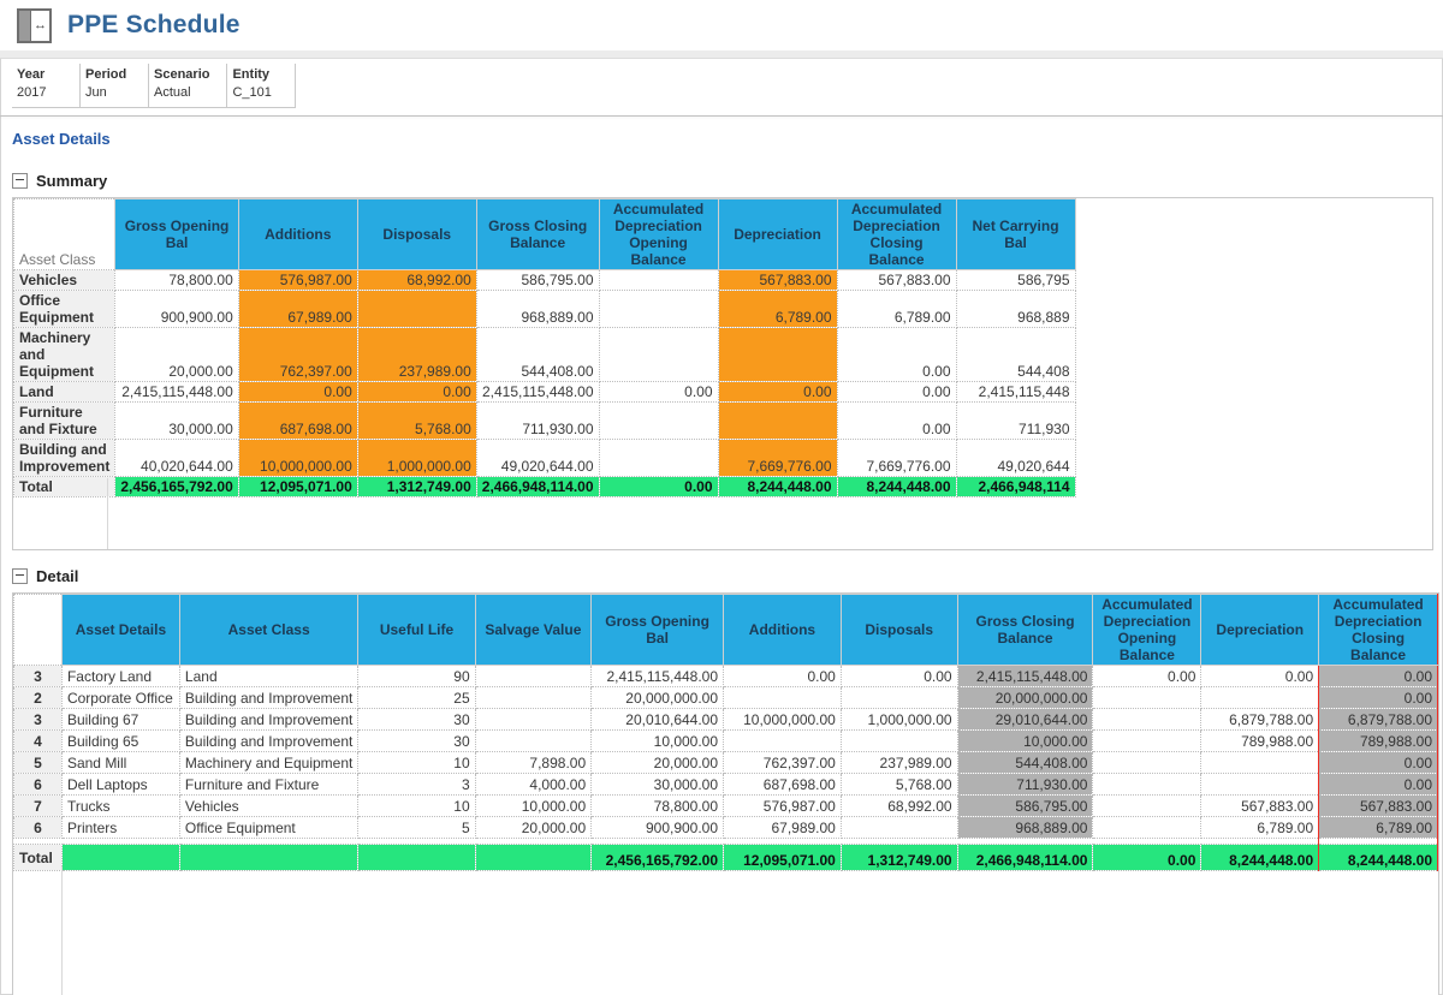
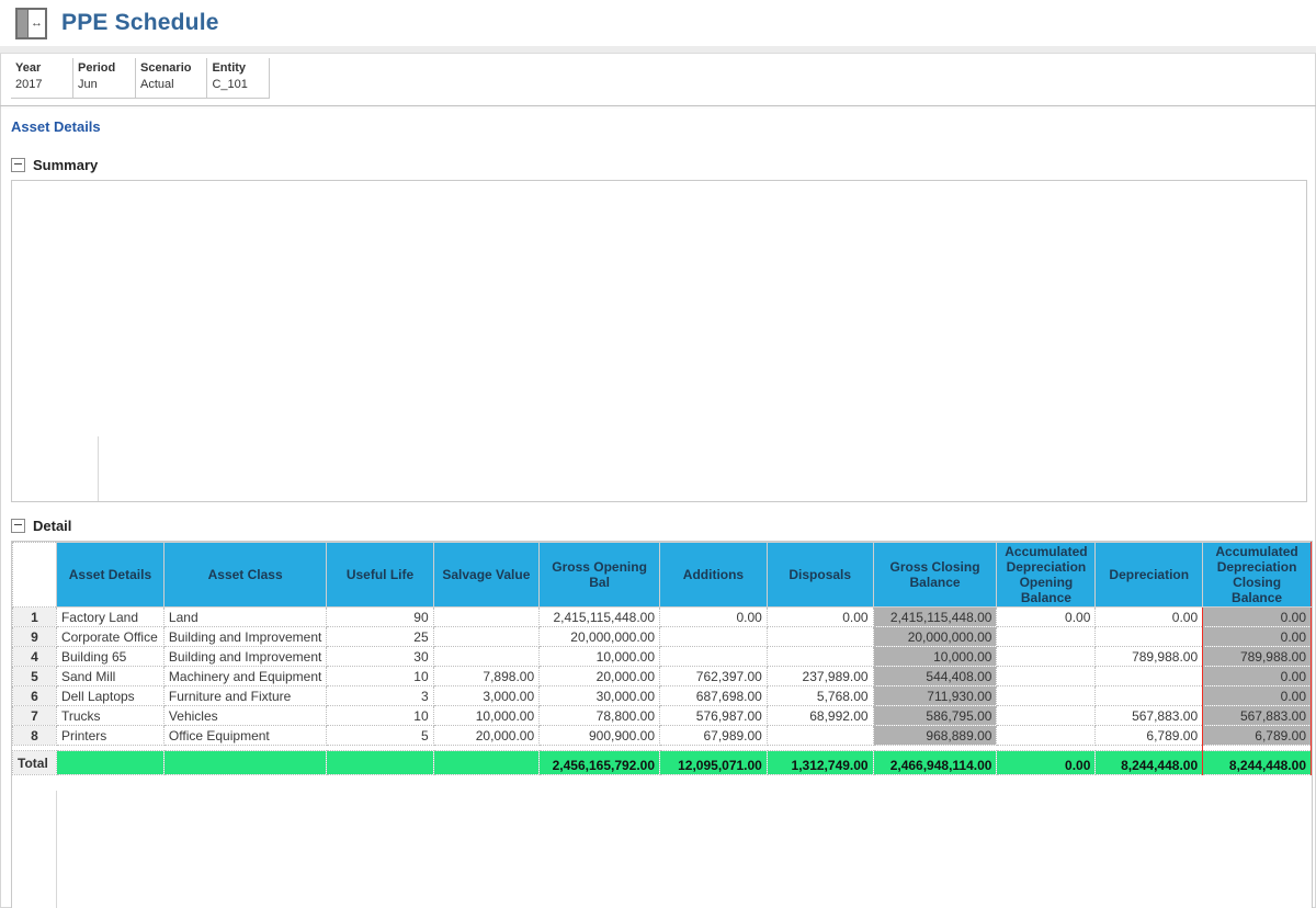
  ↔
  PPE Schedule
  Year
  2017
  Period
  Jun
  Scenario
  Actual
  Entity
  C_101
  Asset Details
  Summary
- Asset Class	Gross Opening Bal	Additions	Disposals	Gross Closing Balance	Accumulated Depreciation Opening Balance	Depreciation	Accumulated Depreciation Closing Balance	Net Carrying Bal
- Vehicles	78,800.00	576,987.00	68,992.00	586,795.00		567,883.00	567,883.00	586,795
- Office Equipment	900,900.00	67,989.00		968,889.00		6,789.00	6,789.00	968,889
- Machinery and Equipment	20,000.00	762,397.00	237,989.00	544,408.00			0.00	544,408
- Land	2,415,115,448.00	0.00	0.00	2,415,115,448.00	0.00	0.00	0.00	2,415,115,448
- Furniture and Fixture	30,000.00	687,698.00	5,768.00	711,930.00			0.00	711,930
- Building and Improvement	40,020,644.00	10,000,000.00	1,000,000.00	49,020,644.00		7,669,776.00	7,669,776.00	49,020,644
- Total	2,456,165,792.00	12,095,071.00	1,312,749.00	2,466,948,114.00	0.00	8,244,448.00	8,244,448.00	2,466,948,114
  Detail
  	Asset Details	Asset Class	Useful Life	Salvage Value	Gross Opening Bal	Additions	Disposals	Gross Closing Balance	Accumulated Depreciation Opening Balance	Depreciation	Accumulated Depreciation Closing Balance
- 3	Factory Land	Land	90		2,415,115,448.00	0.00	0.00	2,415,115,448.00	0.00	0.00	0.00
+ 1	Factory Land	Land	90		2,415,115,448.00	0.00	0.00	2,415,115,448.00	0.00	0.00	0.00
- 2	Corporate Office	Building and Improvement	25		20,000,000.00			20,000,000.00			0.00
+ 9	Corporate Office	Building and Improvement	25		20,000,000.00			20,000,000.00			0.00
- 3	Building 67	Building and Improvement	30		20,010,644.00	10,000,000.00	1,000,000.00	29,010,644.00		6,879,788.00	6,879,788.00
  4	Building 65	Building and Improvement	30		10,000.00			10,000.00		789,988.00	789,988.00
  5	Sand Mill	Machinery and Equipment	10	7,898.00	20,000.00	762,397.00	237,989.00	544,408.00			0.00
- 6	Dell Laptops	Furniture and Fixture	3	4,000.00	30,000.00	687,698.00	5,768.00	711,930.00			0.00
+ 6	Dell Laptops	Furniture and Fixture	3	3,000.00	30,000.00	687,698.00	5,768.00	711,930.00			0.00
  7	Trucks	Vehicles	10	10,000.00	78,800.00	576,987.00	68,992.00	586,795.00		567,883.00	567,883.00
- 6	Printers	Office Equipment	5	20,000.00	900,900.00	67,989.00		968,889.00		6,789.00	6,789.00
+ 8	Printers	Office Equipment	5	20,000.00	900,900.00	67,989.00		968,889.00		6,789.00	6,789.00
  Total					2,456,165,792.00	12,095,071.00	1,312,749.00	2,466,948,114.00	0.00	8,244,448.00	8,244,448.00
